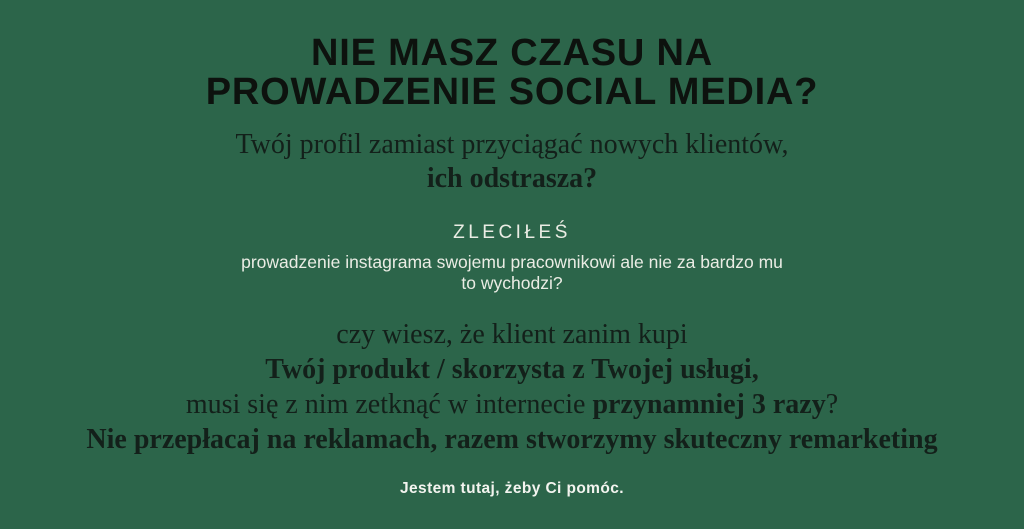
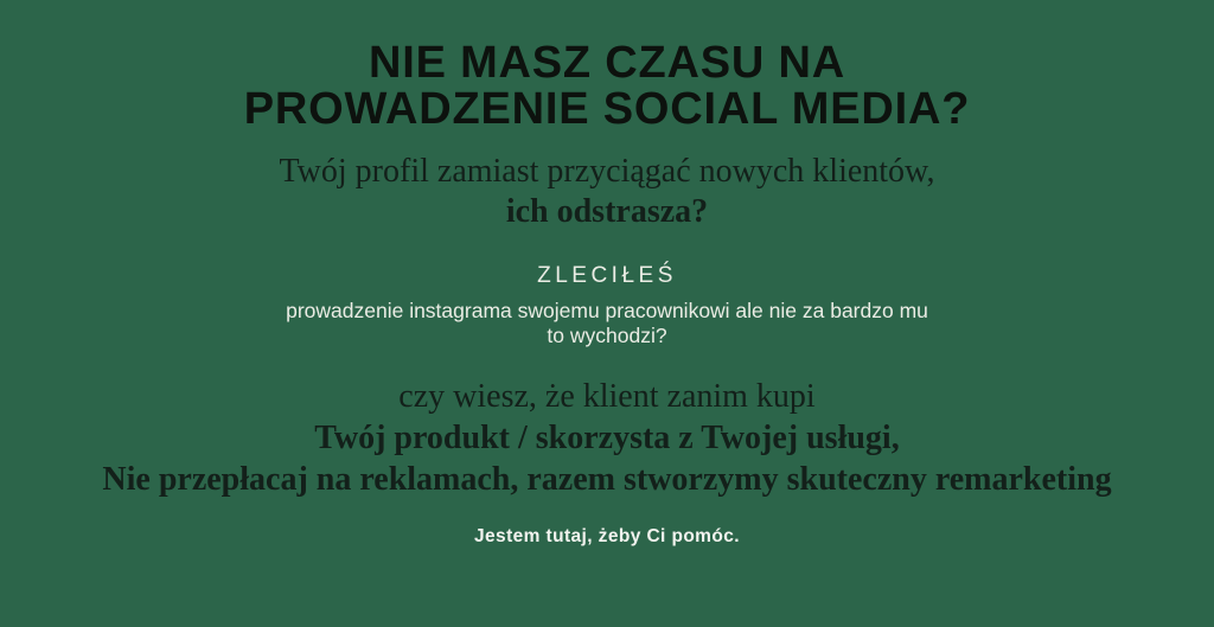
  NIE MASZ CZASU NA
  PROWADZENIE SOCIAL MEDIA?
  Twój profil zamiast przyciągać nowych klientów,
  ich odstrasza?
  ZLECIŁEŚ
  prowadzenie instagrama swojemu pracownikowi ale nie za bardzo mu
  to wychodzi?
  czy wiesz, że klient zanim kupi
  Twój produkt / skorzysta z Twojej usługi,
- musi się z nim zetknąć w internecie przynamniej 3 razy?
  Nie przepłacaj na reklamach, razem stworzymy skuteczny remarketing
  Jestem tutaj, żeby Ci pomóc.
